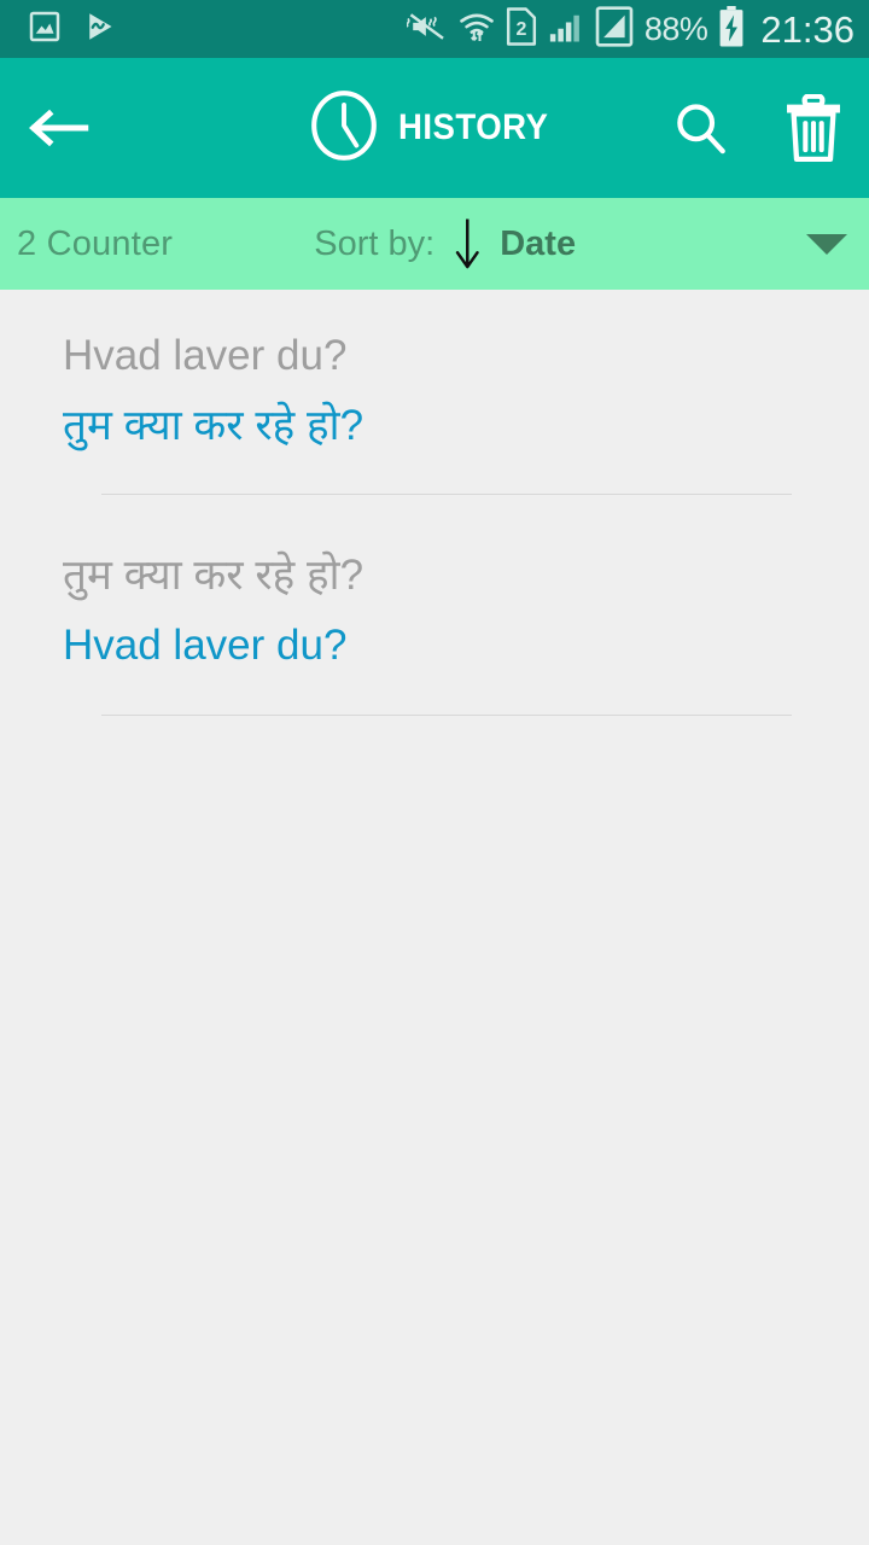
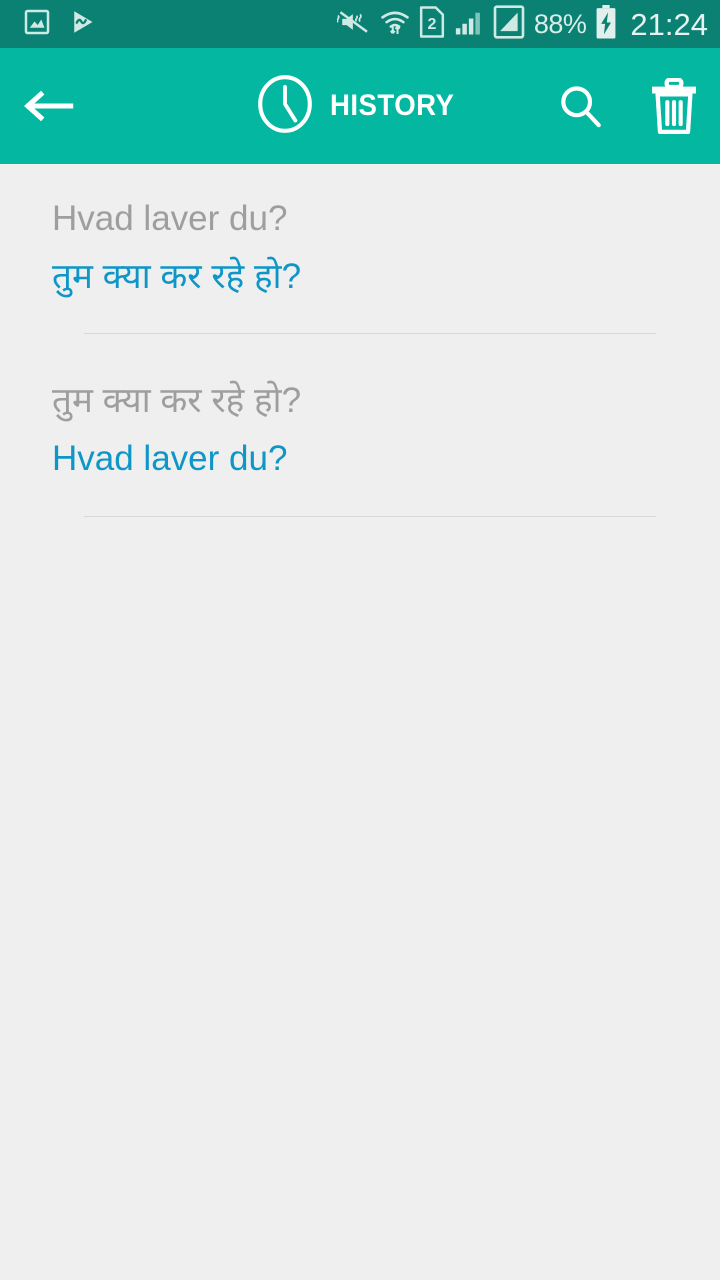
  2
  88%
- 21:36
+ 21:24
  HISTORY
- 2 Counter
- Sort by:
- Date
  Hvad laver du?
  तुम क्या कर रहे हो?
  तुम क्या कर रहे हो?
  Hvad laver du?
